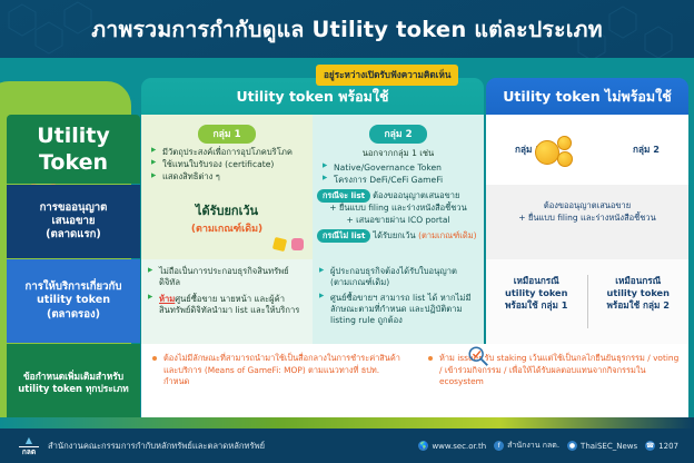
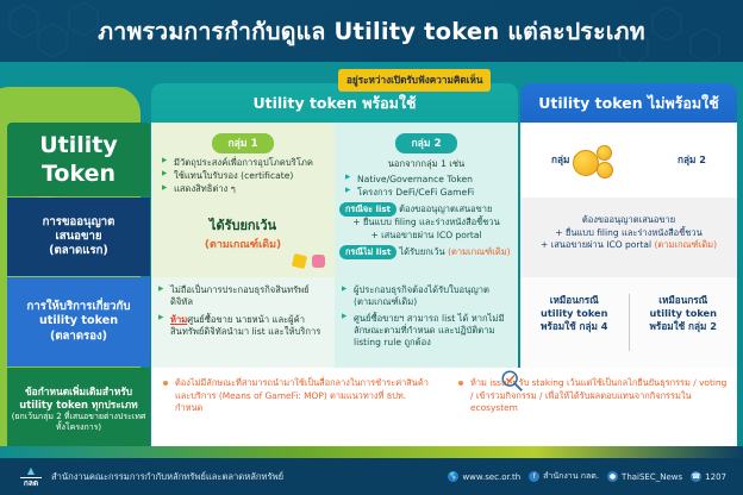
  ภาพรวมการกำกับดูแล Utility token แต่ละประเภท
  Utility token พร้อมใช้
  Utility token ไม่พร้อมใช้
  อยู่ระหว่างเปิดรับฟังความคิดเห็น
  Utility Token
  การขออนุญาต
  เสนอขาย
  (ตลาดแรก)
  การให้บริการเกี่ยวกับ
  utility token
  (ตลาดรอง)
  ข้อกำหนดเพิ่มเติมสำหรับ
  utility token ทุกประเภท
+ (ยกเว้นกลุ่ม 2 ที่เสนอขายต่างประเทศทั้งโครงการ)
  กลุ่ม 1
  มีวัตถุประสงค์เพื่อการอุปโภคบริโภค
  ใช้แทนใบรับรอง (certificate)
  แสดงสิทธิต่าง ๆ
  กลุ่ม 2
  นอกจากกลุ่ม 1 เช่น
  Native/Governance Token
  โครงการ DeFi/CeFi GameFi
  กลุ่ม
  กลุ่ม 2
  ได้รับยกเว้น
  (ตามเกณฑ์เดิม)
  กรณีจะ list ต้องขออนุญาตเสนอขาย
  + ยื่นแบบ filing และร่างหนังสือชี้ชวน
  + เสนอขายผ่าน ICO portal
  กรณีไม่ list ได้รับยกเว้น (ตามเกณฑ์เดิม)
  ต้องขออนุญาตเสนอขาย
  + ยื่นแบบ filing และร่างหนังสือชี้ชวน
+ + เสนอขายผ่าน ICO portal (ตามเกณฑ์เดิม)
  ไม่ถือเป็นการประกอบธุรกิจสินทรัพย์ดิจิทัล
  ห้ามศูนย์ซื้อขาย นายหน้า และผู้ค้าสินทรัพย์ดิจิทัลนำมา list และให้บริการ
  ผู้ประกอบธุรกิจต้องได้รับใบอนุญาต (ตามเกณฑ์เดิม)
  ศูนย์ซื้อขายฯ สามารถ list ได้ หากไม่มีลักษณะตามที่กำหนด และปฏิบัติตาม listing rule ถูกต้อง
  เหมือนกรณี
  utility token
- พร้อมใช้ กลุ่ม 1
+ พร้อมใช้ กลุ่ม 4
  เหมือนกรณี
  utility token
  พร้อมใช้ กลุ่ม 2
  ต้องไม่มีลักษณะที่สามารถนำมาใช้เป็นสื่อกลางในการชำระค่าสินค้าและบริการ (Means of GameFi: MOP) ตามแนวทางที่ ธปท. กำหนด
  ห้าม isser รับ staking เว้นแต่ใช้เป็นกลไกยืนยันธุรกรรม / voting / เข้าร่วมกิจกรรม / เพื่อให้ได้รับผลตอบแทนจากกิจกรรมใน ecosystem
  ▲
  กลต
  สำนักงานคณะกรรมการกำกับหลักทรัพย์และตลาดหลักทรัพย์
  www.sec.or.th
  สำนักงาน กลต.
  ThaiSEC_News
  1207
